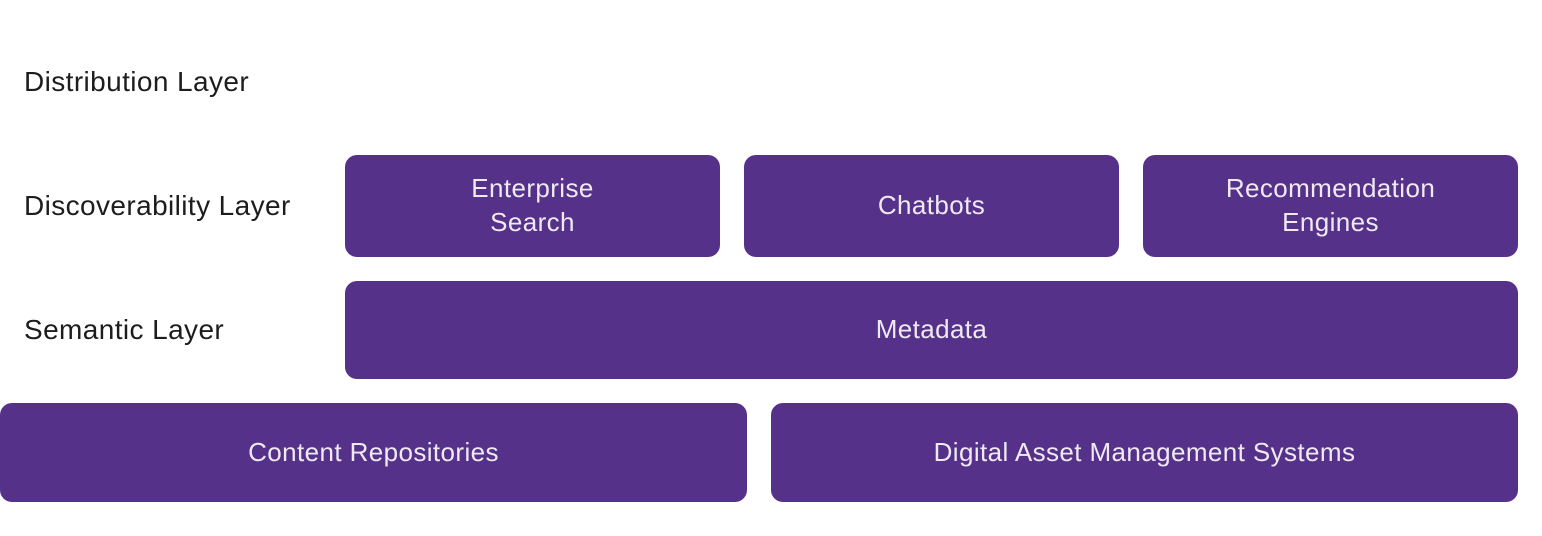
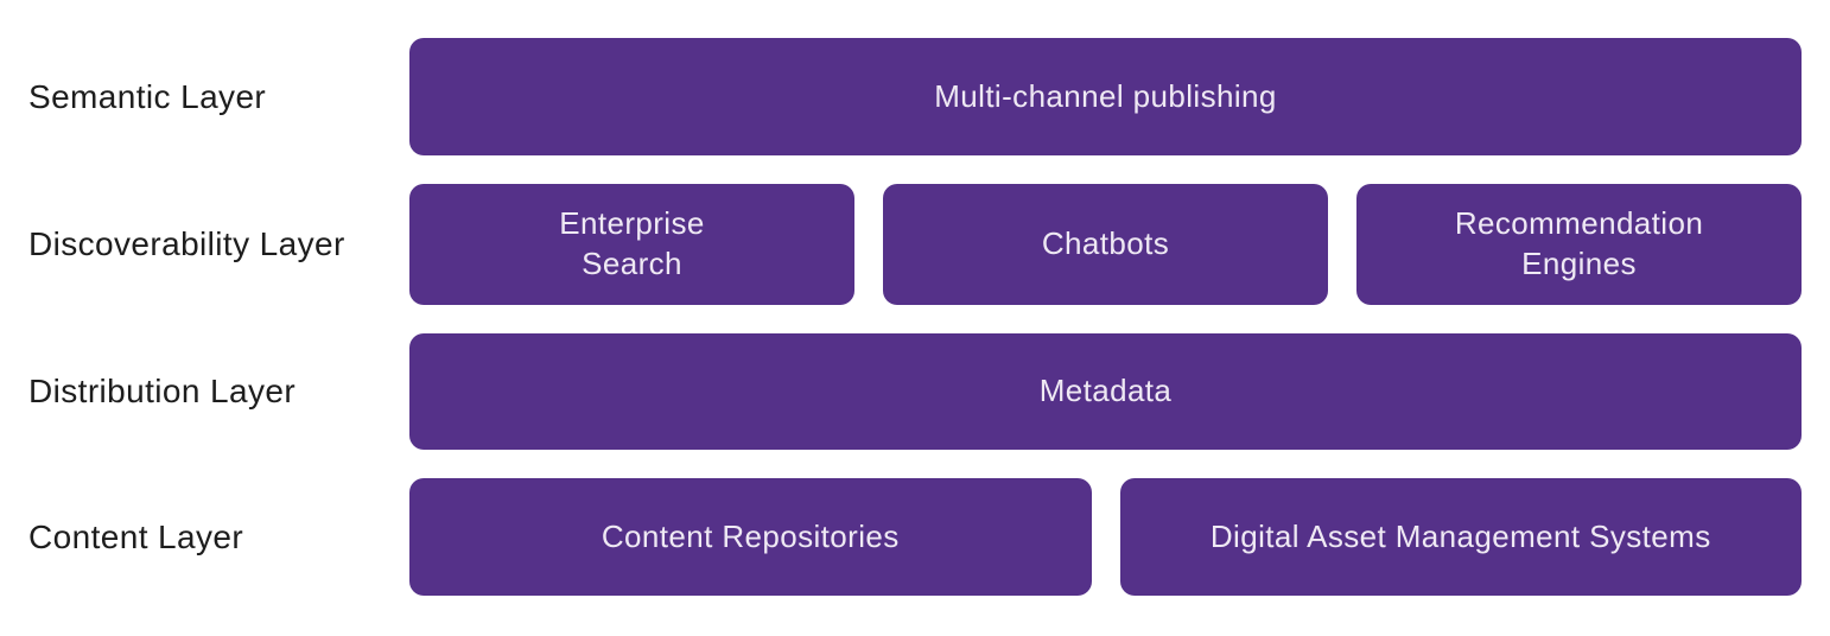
- Distribution Layer
+ Semantic Layer
+ Multi-channel publishing
  Discoverability Layer
  Enterprise
  Search
  Chatbots
  Recommendation
  Engines
- Semantic Layer
+ Distribution Layer
  Metadata
+ Content Layer
  Content Repositories
  Digital Asset Management Systems
